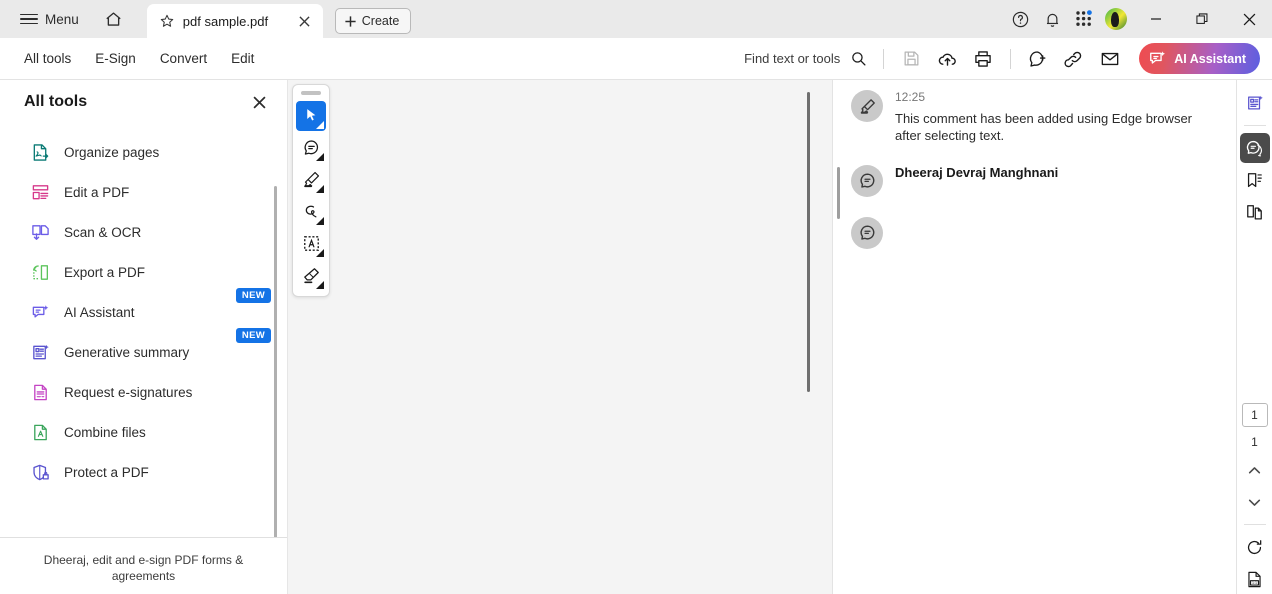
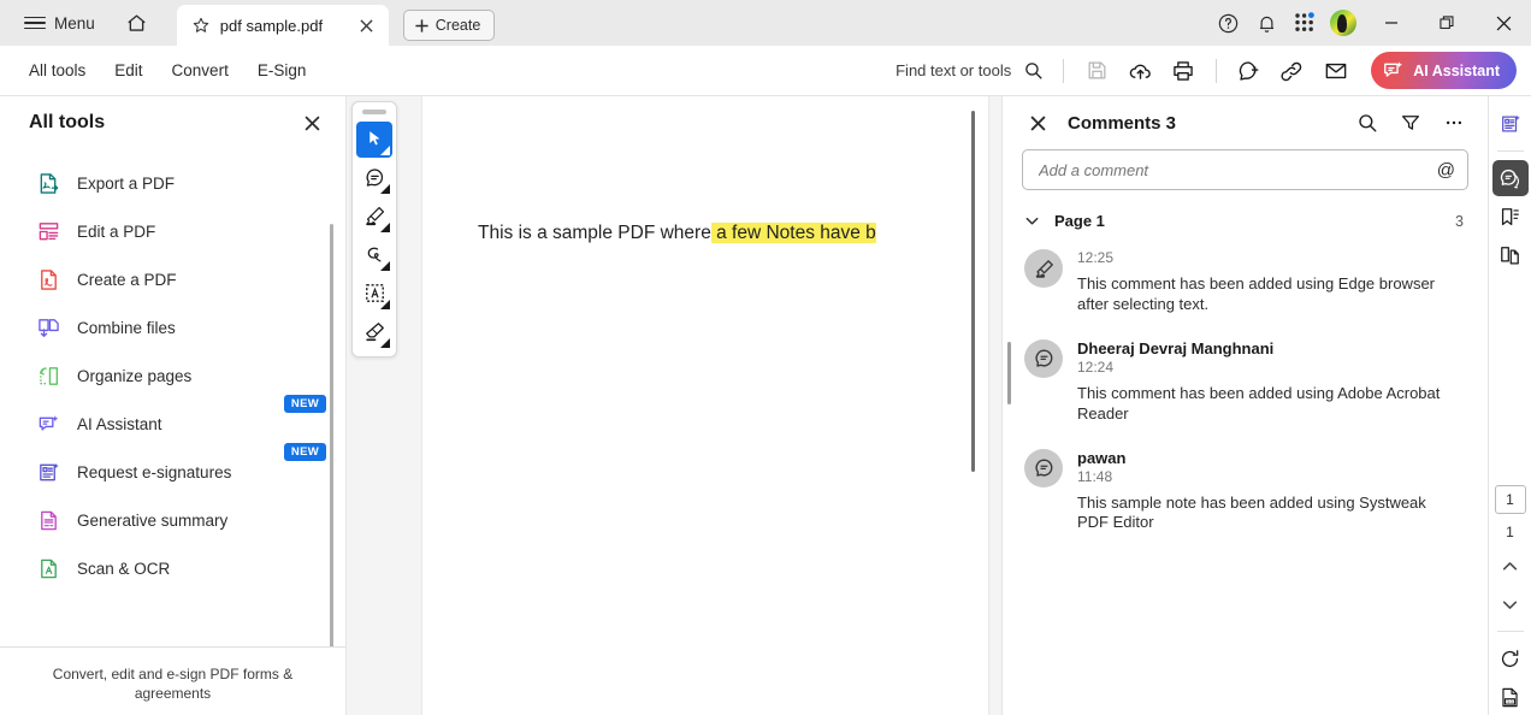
  Menu
  pdf sample.pdf
  Create
  All tools
- E-Sign
+ Edit
  Convert
- Edit
+ E-Sign
  Find text or tools
  AI Assistant
  All tools
- Organize pages
+ Export a PDF
  Edit a PDF
+ Create a PDF
- Scan & OCR
+ Combine files
- Export a PDF
+ Organize pages
  AI Assistant
  NEW
- Generative summary
+ Request e-signatures
  NEW
- Request e-signatures
+ Generative summary
- Combine files
+ Scan & OCR
- Protect a PDF
- Dheeraj, edit and e-sign PDF forms & agreements
+ Convert, edit and e-sign PDF forms & agreements
+ This is a sample PDF where a few Notes have b
+ Comments 3
+ Add a comment
+ @
+ Page 1
+ 3
  12:25
  This comment has been added using Edge browser after selecting text.
  Dheeraj Devraj Manghnani
+ 12:24
+ This comment has been added using Adobe Acrobat Reader
+ pawan
+ 11:48
+ This sample note has been added using Systweak PDF Editor
  1
  1
